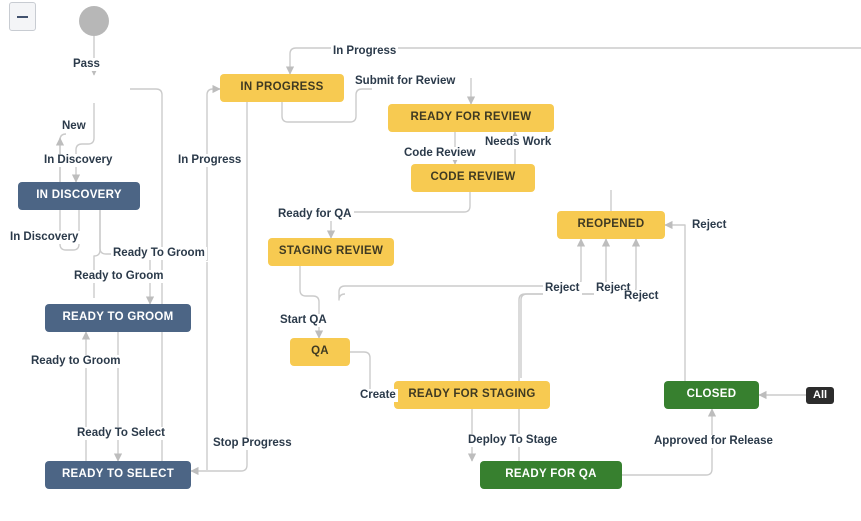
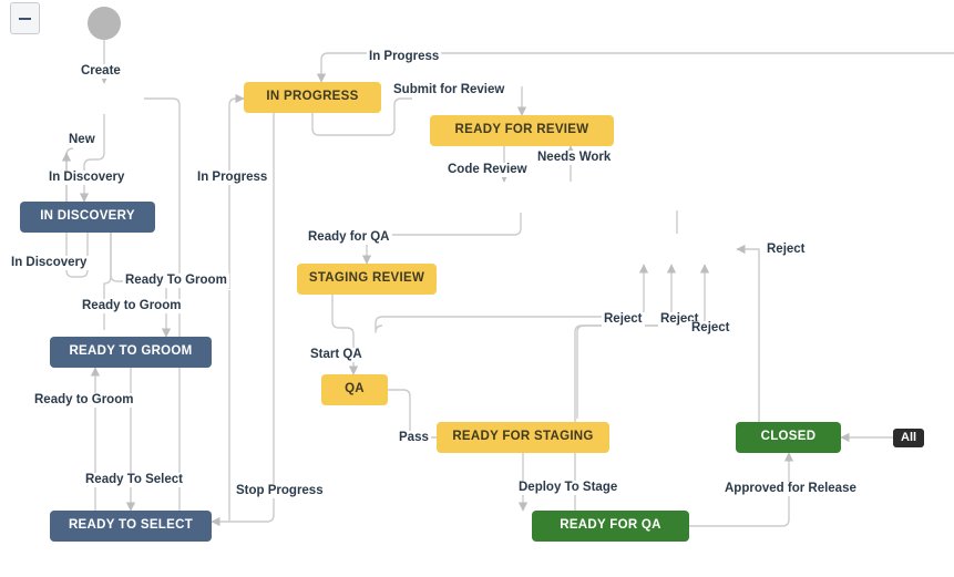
  IN DISCOVERY
  READY TO GROOM
  READY TO SELECT
  IN PROGRESS
  READY FOR REVIEW
- CODE REVIEW
  STAGING REVIEW
  QA
  READY FOR STAGING
- REOPENED
  CLOSED
  READY FOR QA
- Pass
+ Create
  New
  In Discovery
  In Discovery
  Ready To Groom
  Ready to Groom
  Ready to Groom
  Ready To Select
  In Progress
  In Progress
  Submit for Review
  Code Review
  Needs Work
  Ready for QA
  Start QA
- Create
+ Pass
  Stop Progress
  Reject
  Reject
  Reject
  Reject
  Deploy To Stage
  Approved for Release
  All
